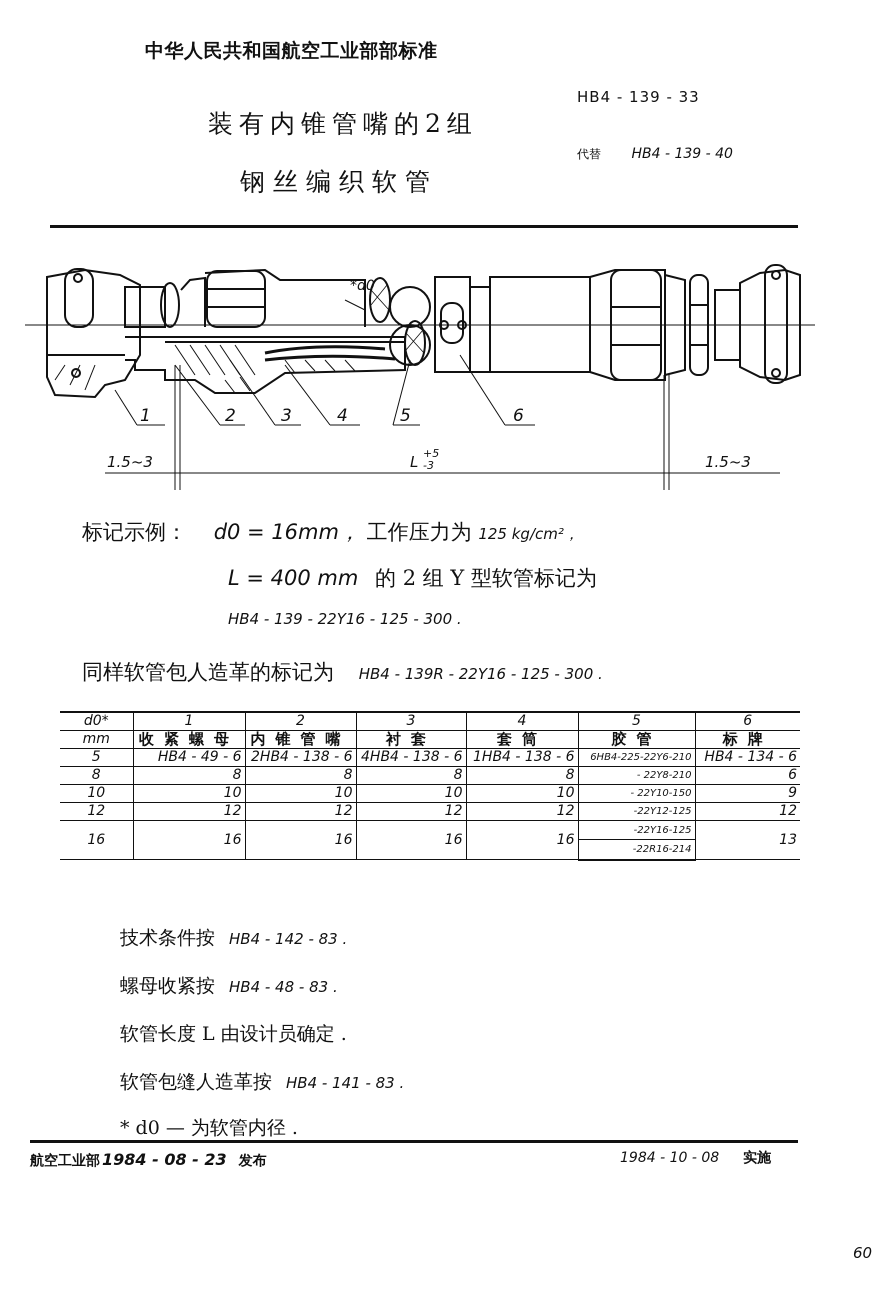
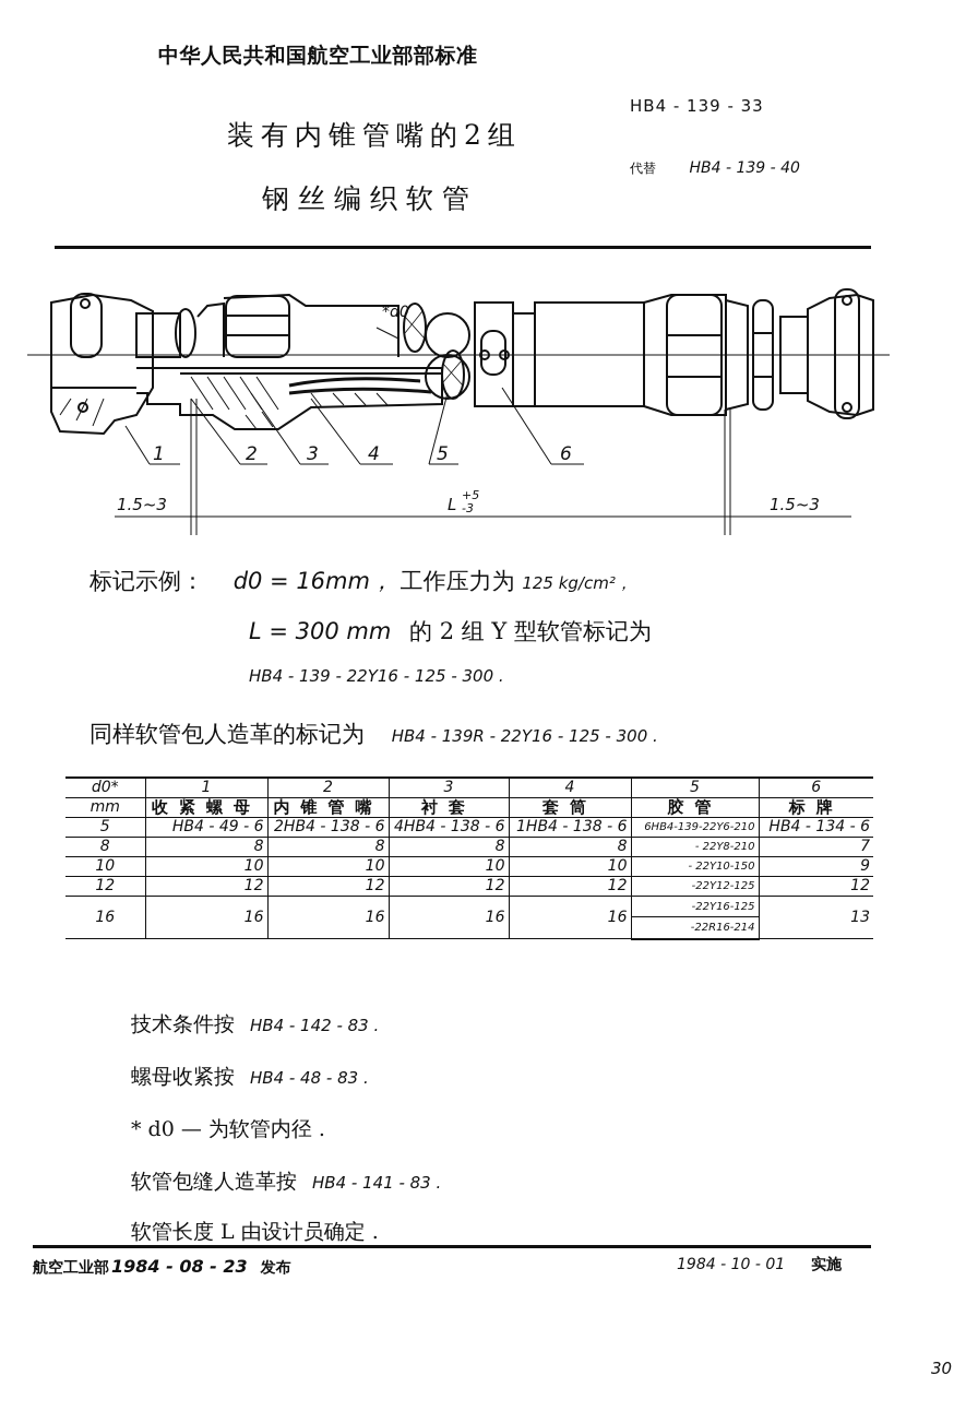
  中华人民共和国航空工业部部标准
  装有内锥管嘴的2组
  钢丝编织软管
  HB4 - 139 - 33
  代替 HB4 - 139 - 40
  *d0
  1
  2
  3
  4
  5
  6
  1.5~3
  L
  +5
  -3
  1.5~3
  标记示例： d0 = 16mm， 工作压力为 125 kg/cm²，
- L = 400 mm 的 2 组 Y 型软管标记为
+ L = 300 mm 的 2 组 Y 型软管标记为
  HB4 - 139 - 22Y16 - 125 - 300 .
  同样软管包人造革的标记为 HB4 - 139R - 22Y16 - 125 - 300 .
  d0*	1	2	3	4	5	6
  mm	收紧螺母	内锥管嘴	衬套	套筒	胶管	标牌
- 5	HB4 - 49 - 6	2HB4 - 138 - 6	4HB4 - 138 - 6	1HB4 - 138 - 6	6HB4-225-22Y6-210	HB4 - 134 - 6
+ 5	HB4 - 49 - 6	2HB4 - 138 - 6	4HB4 - 138 - 6	1HB4 - 138 - 6	6HB4-139-22Y6-210	HB4 - 134 - 6
- 8	8	8	8	8	- 22Y8-210	6
+ 8	8	8	8	8	- 22Y8-210	7
  10	10	10	10	10	- 22Y10-150	9
  12	12	12	12	12	-22Y12-125	12
  16	16	16	16	16	-22Y16-125	13
  -22R16-214
  技术条件按 HB4 - 142 - 83 .
  螺母收紧按 HB4 - 48 - 83 .
- 软管长度 L 由设计员确定 .
+ * d0 — 为软管内径 .
  软管包缝人造革按 HB4 - 141 - 83 .
- * d0 — 为软管内径 .
+ 软管长度 L 由设计员确定 .
  航空工业部 1984 - 08 - 23 发布
- 1984 - 10 - 08 实施
+ 1984 - 10 - 01 实施
- 60
+ 30
